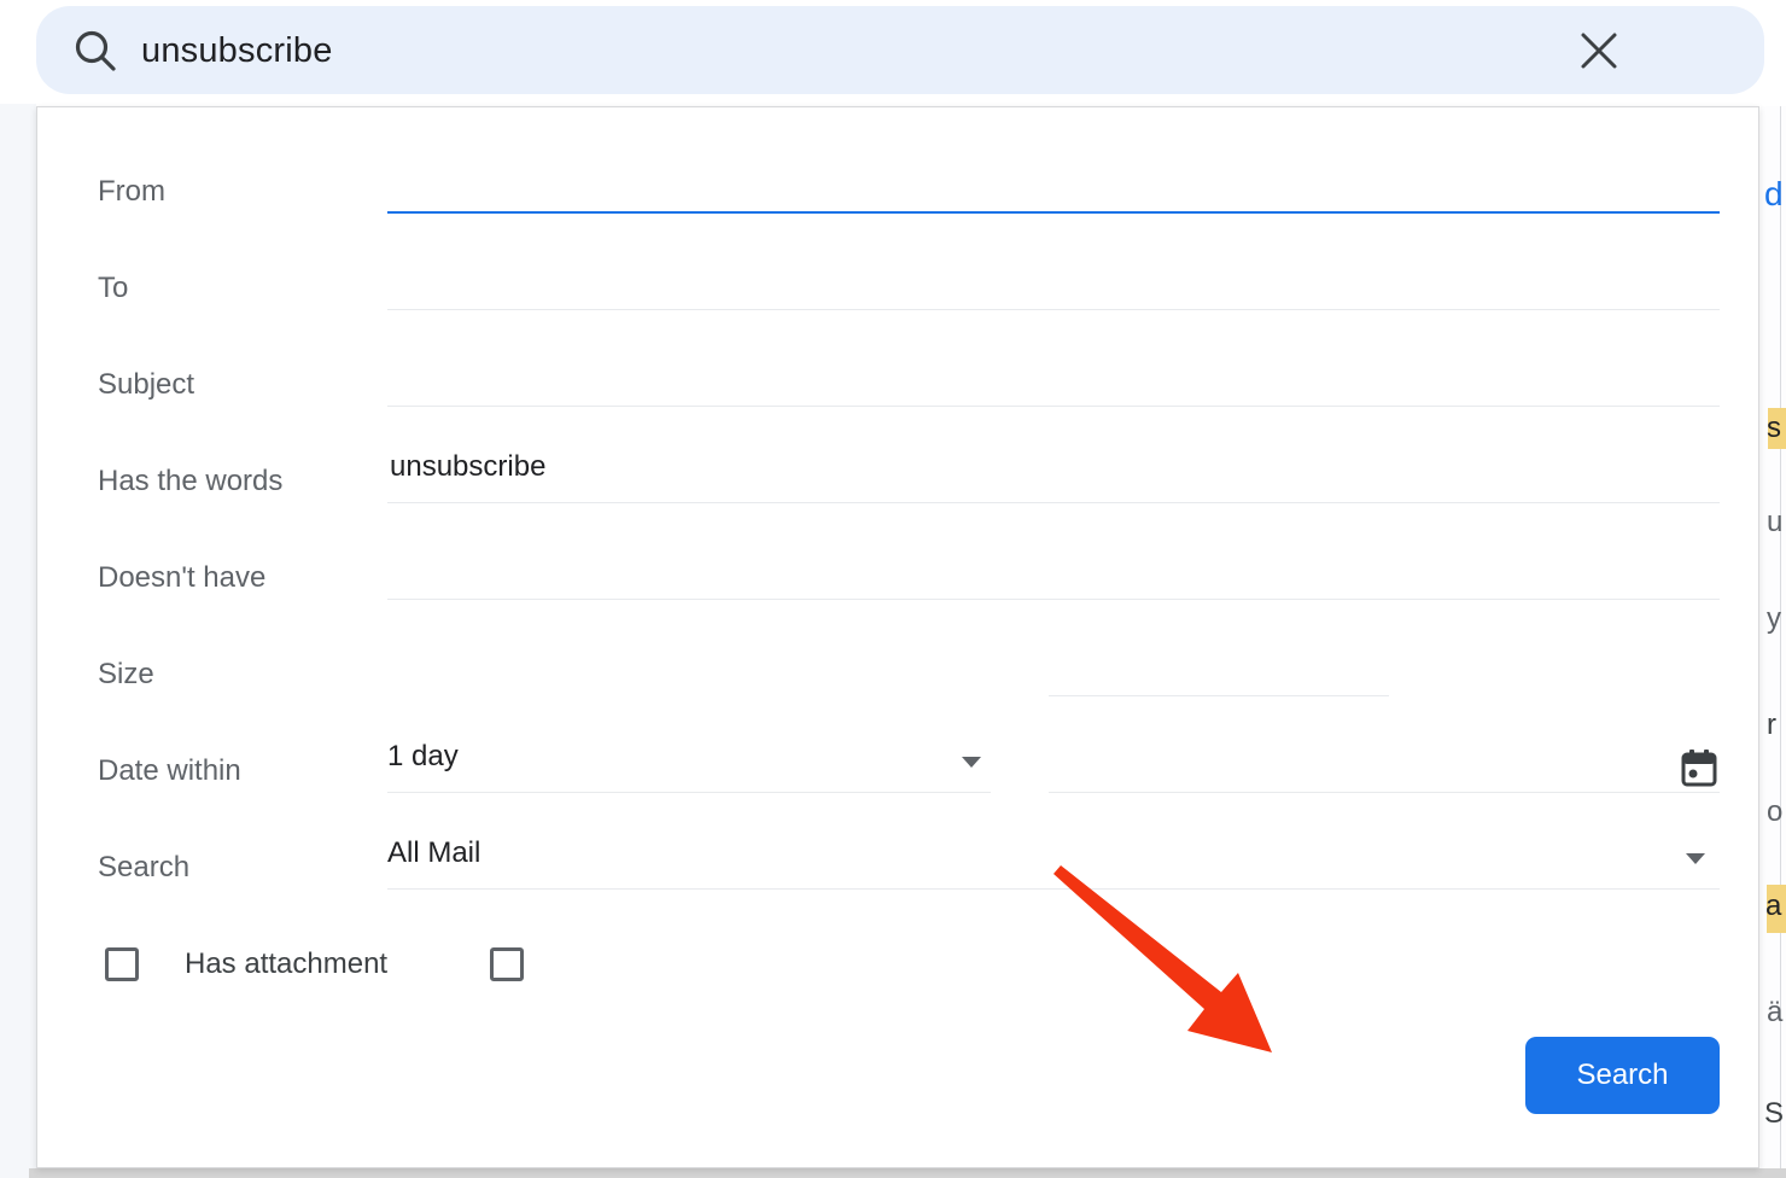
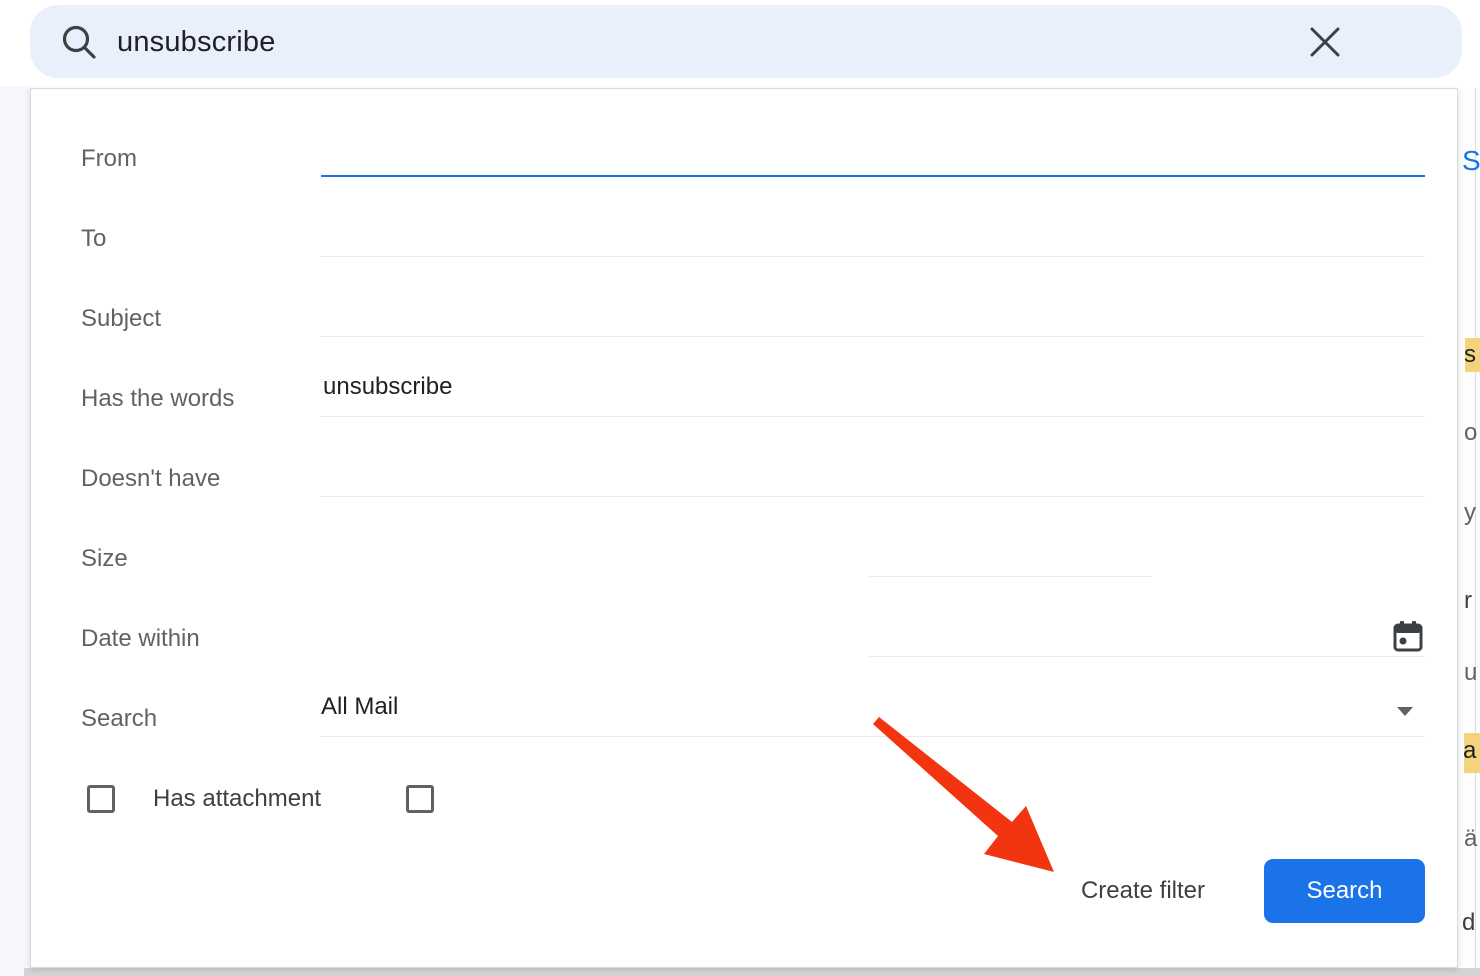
- d
+ S
  s
- u
+ o
  y
  r
- o
+ u
  a
  ä
- S
+ d
  unsubscribe
  From
  To
  Subject
  Has the words
  unsubscribe
  Doesn't have
  Size
  Date within
- 1 day
  Search
  All Mail
  Has attachment
+ Create filter
  Search
